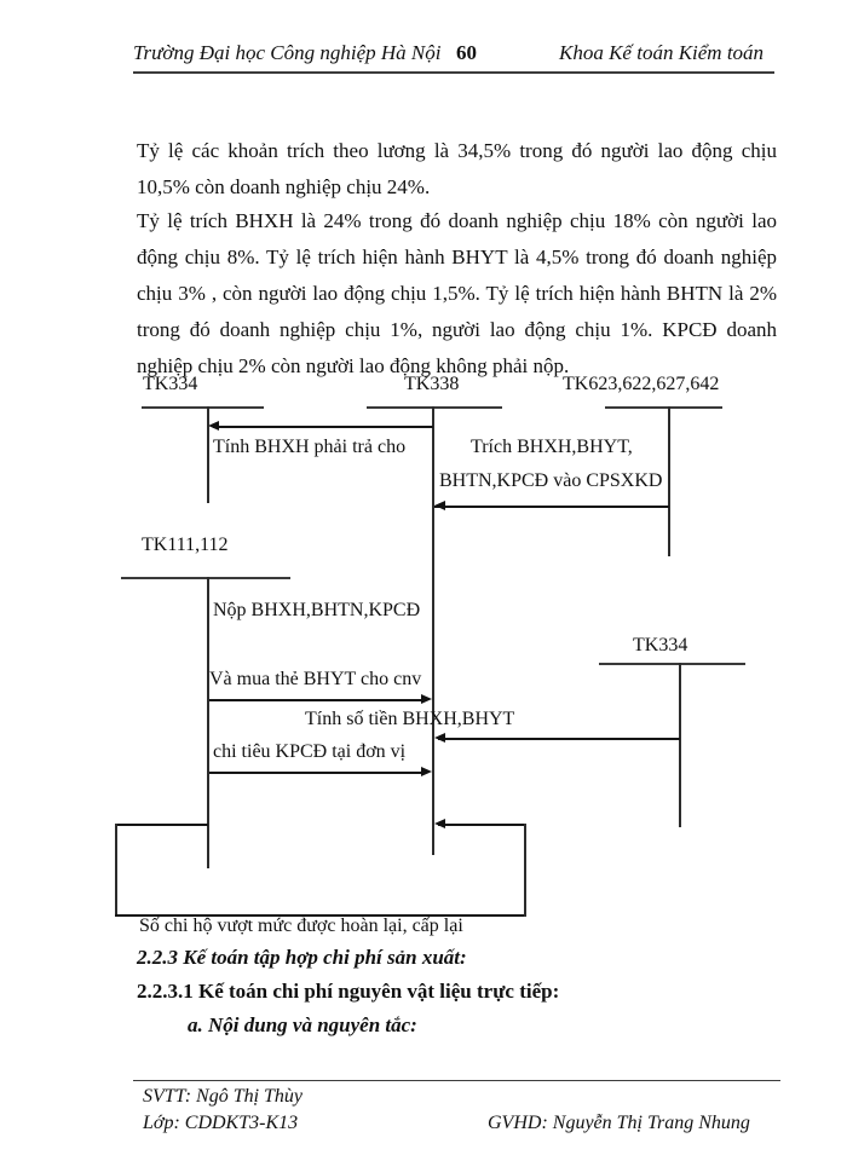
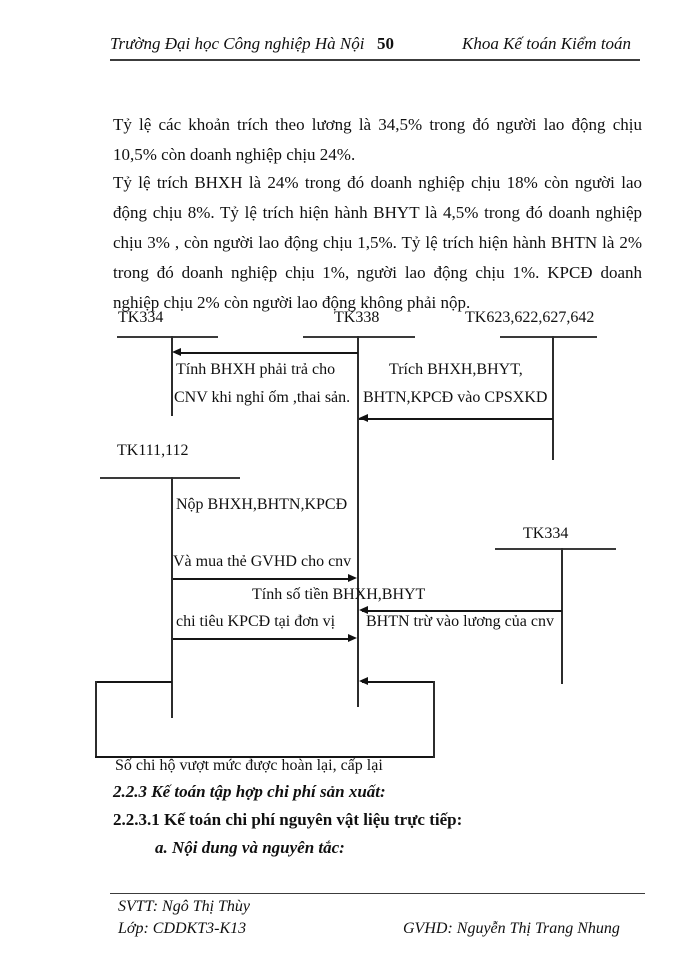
  Trường Đại học Công nghiệp Hà Nội
- 60
+ 50
  Khoa Kế toán Kiểm toán
  Tỷ lệ các khoản trích theo lương là 34,5% trong đó người lao động chịu 10,5% còn doanh nghiệp chịu 24%.
  Tỷ lệ trích BHXH là 24% trong đó doanh nghiệp chịu 18% còn người lao động chịu 8%. Tỷ lệ trích hiện hành BHYT là 4,5% trong đó doanh nghiệp chịu 3% , còn người lao động chịu 1,5%. Tỷ lệ trích hiện hành BHTN là 2% trong đó doanh nghiệp chịu 1%, người lao động chịu 1%. KPCĐ doanh nghiệp chịu 2% còn người lao động không phải nộp.
  TK334
  TK338
  TK623,622,627,642
  TK111,112
  TK334
  Tính BHXH phải trả cho
+ CNV khi nghỉ ốm ,thai sản.
  Trích BHXH,BHYT,
  BHTN,KPCĐ vào CPSXKD
  Nộp BHXH,BHTN,KPCĐ
- Và mua thẻ BHYT cho cnv
+ Và mua thẻ GVHD cho cnv
  Tính số tiền BHXH,BHYT
  chi tiêu KPCĐ tại đơn vị
+ BHTN trừ vào lương của cnv
  Số chi hộ vượt mức được hoàn lại, cấp lại
  2.2.3 Kế toán tập hợp chi phí sản xuất:
  2.2.3.1 Kế toán chi phí nguyên vật liệu trực tiếp:
  a. Nội dung và nguyên tắc:
  SVTT: Ngô Thị Thùy
  Lớp: CDDKT3-K13
  GVHD: Nguyễn Thị Trang Nhung
